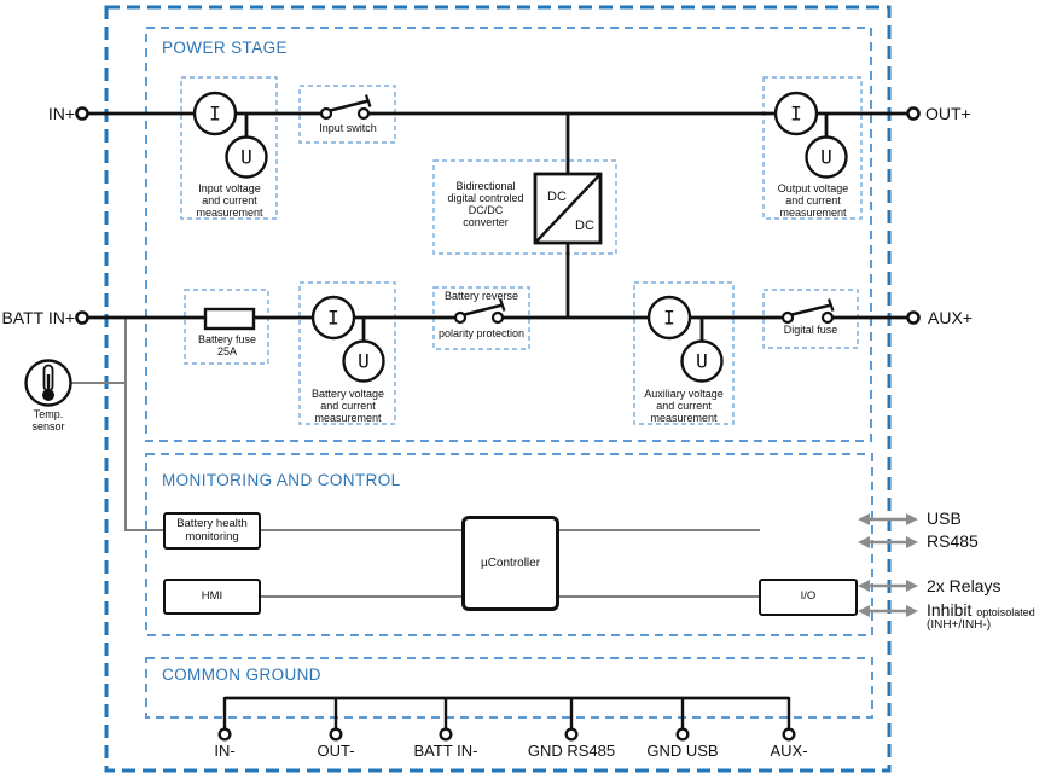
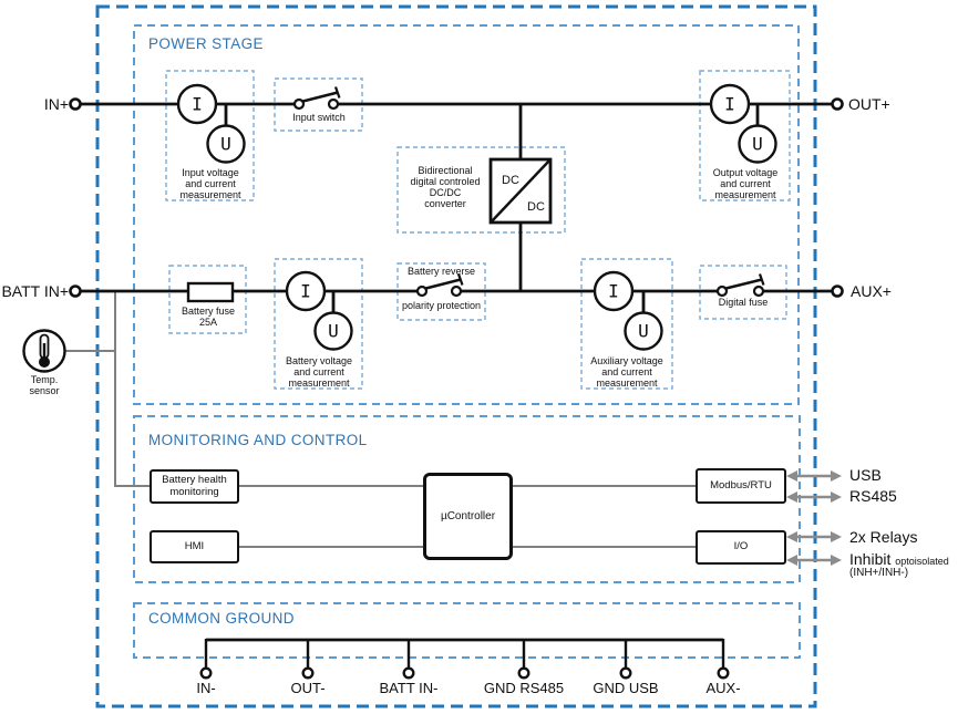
  DC
  DC
  I
  U
  I
  U
  I
  U
  I
  U
  POWER STAGE
  MONITORING AND CONTROL
  COMMON GROUND
  IN+
  OUT+
  BATT IN+
  AUX+
  Input voltage
  and current
  measurement
  Output voltage
  and current
  measurement
  Battery voltage
  and current
  measurement
  Auxiliary voltage
  and current
  measurement
  Input switch
  Battery fuse
  25A
  Bidirectional
  digital controled
  DC/DC
  converter
  Battery reverse
  polarity protection
  Digital fuse
  Temp.
  sensor
  Battery health
  monitoring
  HMI
  µController
+ Modbus/RTU
  I/O
  USB
  RS485
  2x Relays
  Inhibit optoisolated
  (INH+/INH-)
  IN-
  OUT-
  BATT IN-
  GND RS485
  GND USB
  AUX-
